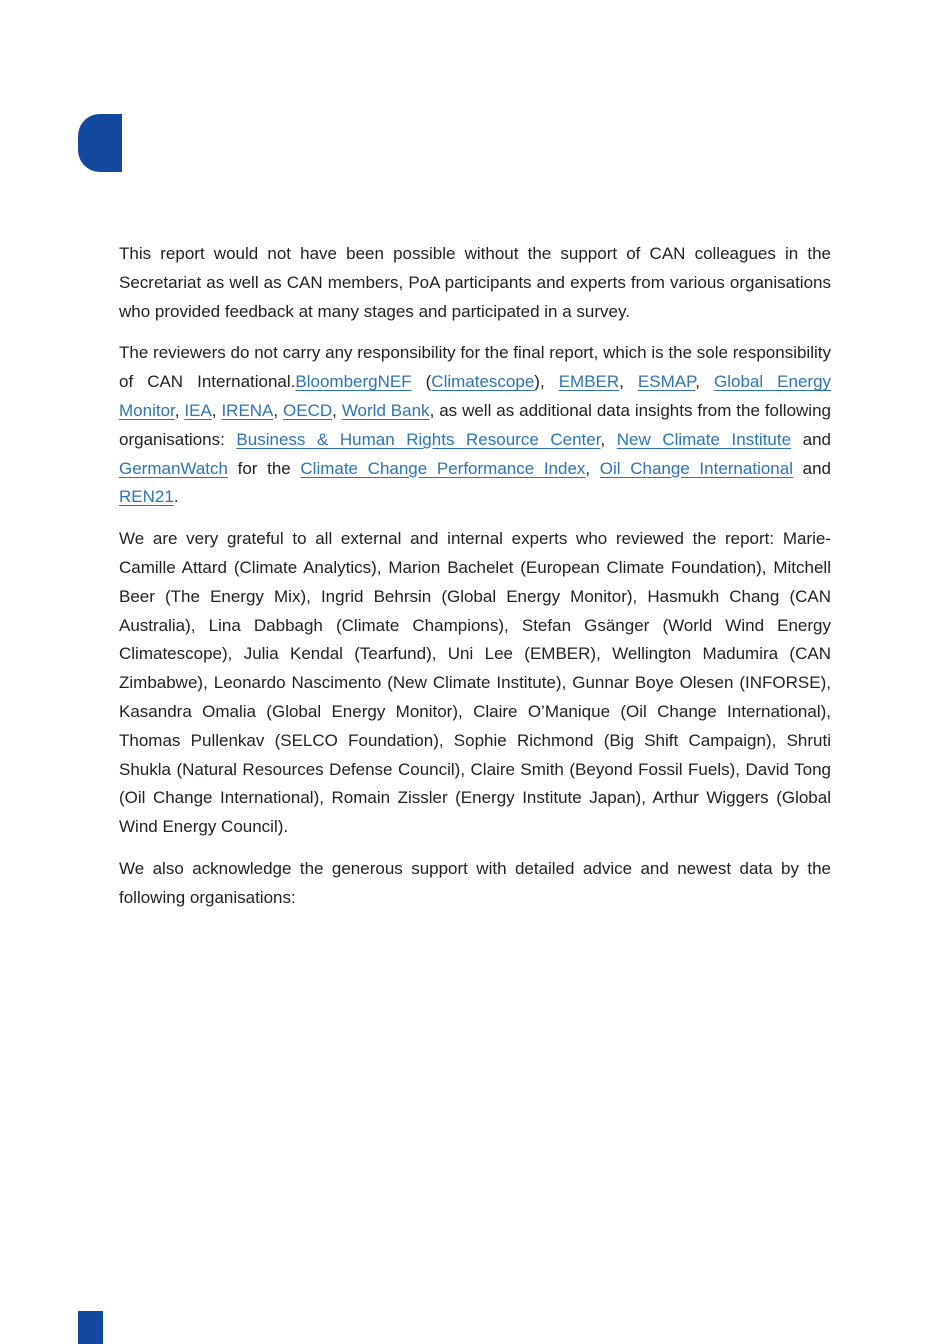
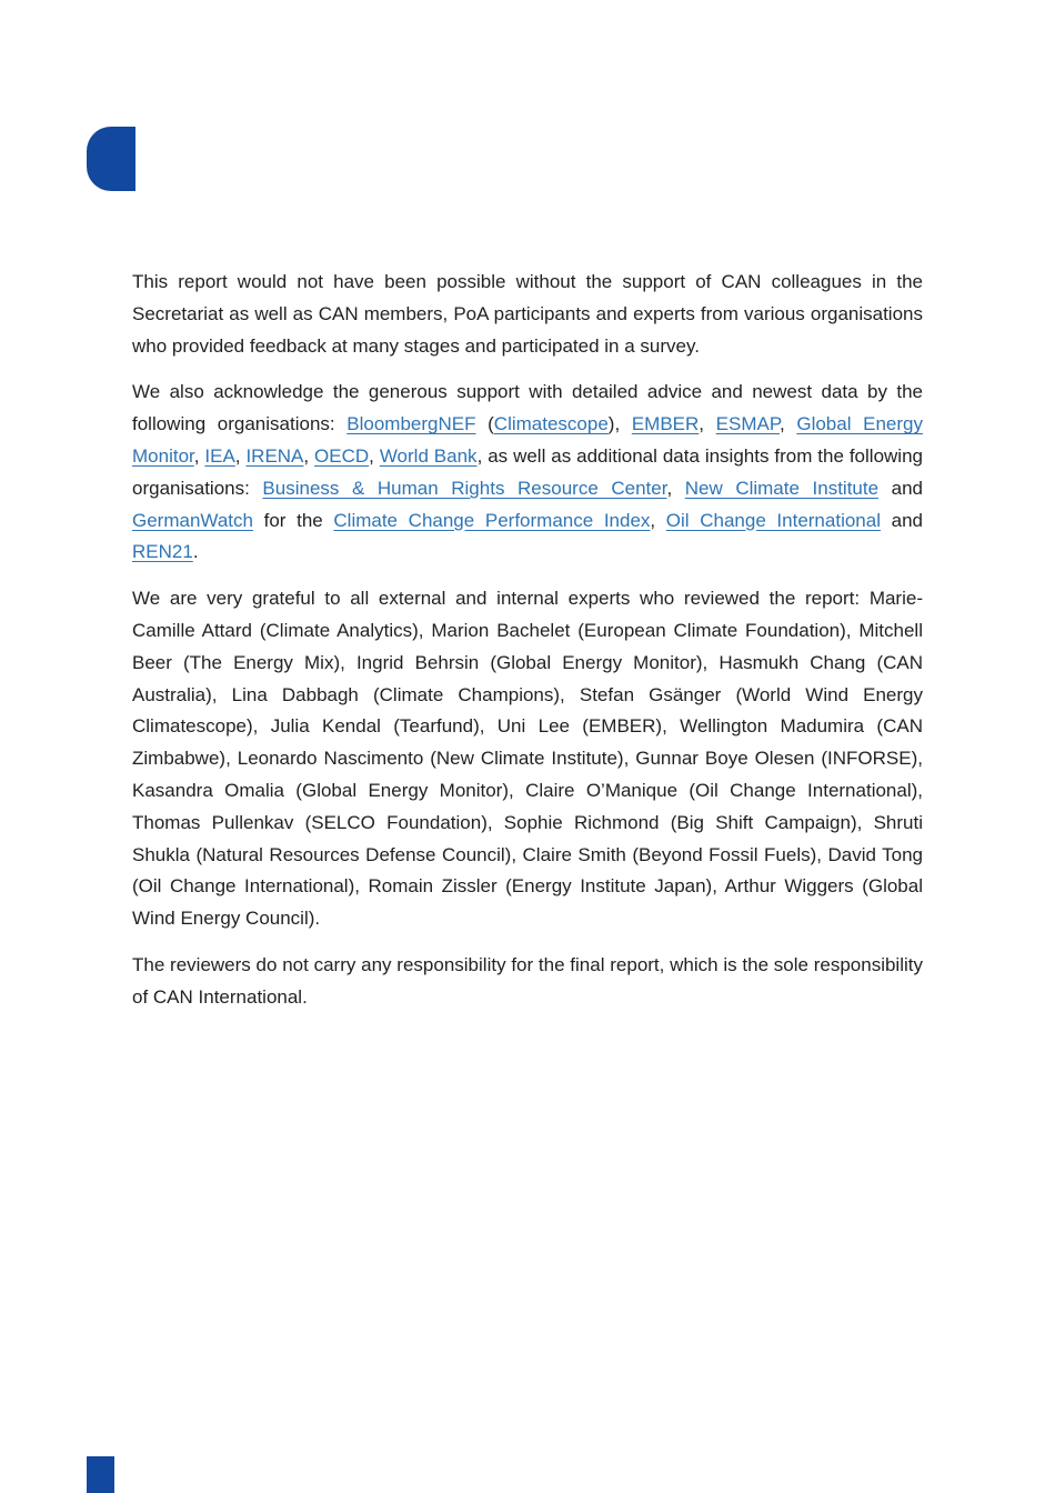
  This report would not have been possible without the support of CAN colleagues in the Secretariat as well as CAN members, PoA participants and experts from various organisations who provided feedback at many stages and participated in a survey.
- The reviewers do not carry any responsibility for the final report, which is the sole responsibility of CAN International.BloombergNEF (Climatescope), EMBER, ESMAP, Global Energy Monitor, IEA, IRENA, OECD, World Bank, as well as additional data insights from the following organisations: Business & Human Rights Resource Center, New Climate Institute and GermanWatch for the Climate Change Performance Index, Oil Change International and REN21.
+ We also acknowledge the generous support with detailed advice and newest data by the following organisations: BloombergNEF (Climatescope), EMBER, ESMAP, Global Energy Monitor, IEA, IRENA, OECD, World Bank, as well as additional data insights from the following organisations: Business & Human Rights Resource Center, New Climate Institute and GermanWatch for the Climate Change Performance Index, Oil Change International and REN21.
  We are very grateful to all external and internal experts who reviewed the report: Marie-Camille Attard (Climate Analytics), Marion Bachelet (European Climate Foundation), Mitchell Beer (The Energy Mix), Ingrid Behrsin (Global Energy Monitor), Hasmukh Chang (CAN Australia), Lina Dabbagh (Climate Champions), Stefan Gsänger (World Wind Energy Climatescope), Julia Kendal (Tearfund), Uni Lee (EMBER), Wellington Madumira (CAN Zimbabwe), Leonardo Nascimento (New Climate Institute), Gunnar Boye Olesen (INFORSE), Kasandra Omalia (Global Energy Monitor), Claire O’Manique (Oil Change International), Thomas Pullenkav (SELCO Foundation), Sophie Richmond (Big Shift Campaign), Shruti Shukla (Natural Resources Defense Council), Claire Smith (Beyond Fossil Fuels), David Tong (Oil Change International), Romain Zissler (Energy Institute Japan), Arthur Wiggers (Global Wind Energy Council).
- We also acknowledge the generous support with detailed advice and newest data by the following organisations:
+ The reviewers do not carry any responsibility for the final report, which is the sole responsibility of CAN International.
